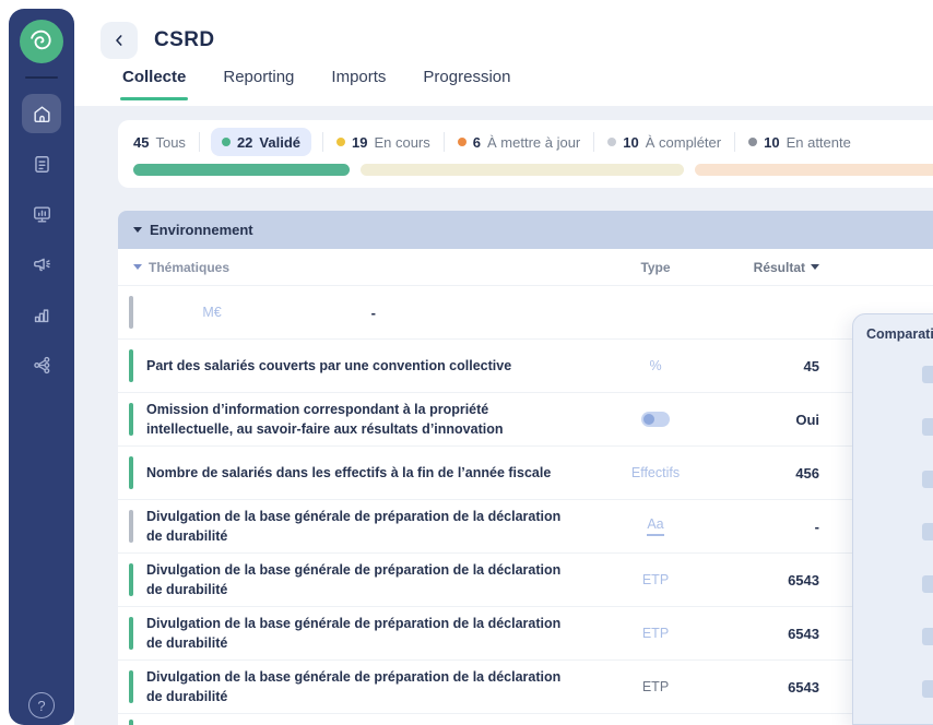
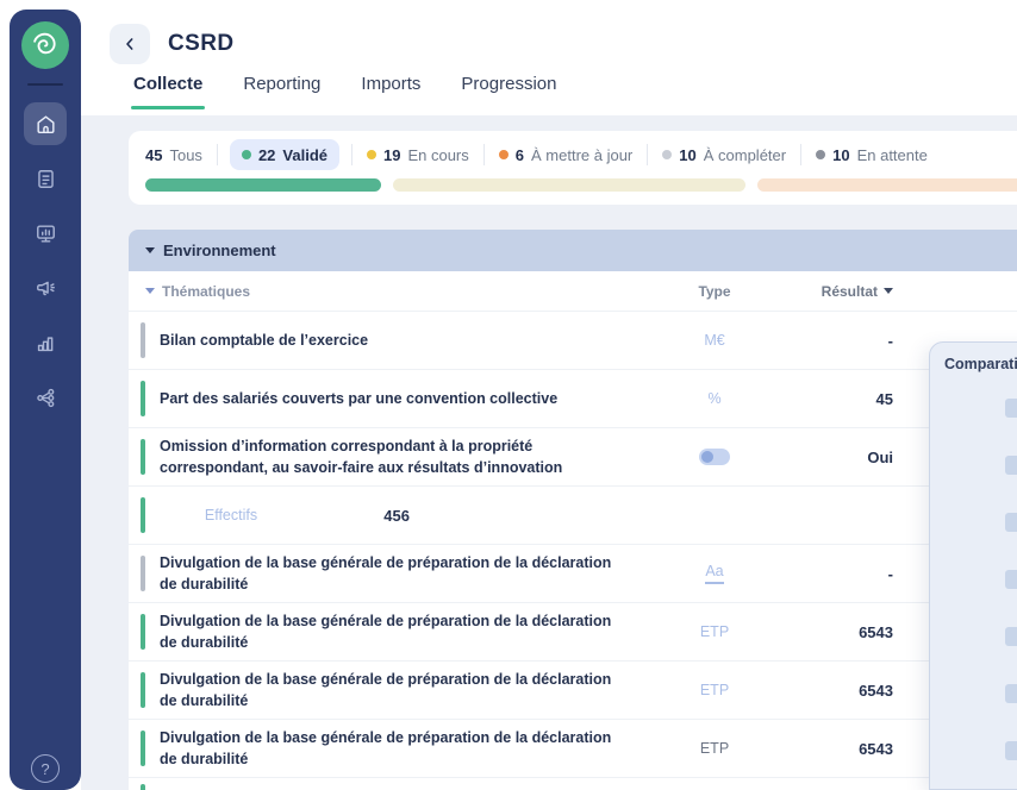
  ?
  CSRD
  Collecte
  Reporting
  Imports
  Progression
  45
  Tous
  22
  Validé
  19
  En cours
  6
  À mettre à jour
  10
  À compléter
  10
  En attente
  Environnement
  Thématiques
  Type
  Résultat
+ Bilan comptable de l’exercice
  M€
  -
  Part des salariés couverts par une convention collective
  %
  45
- Omission d’information correspondant à la propriété intellectuelle, au savoir-faire aux résultats d’innovation
+ Omission d’information correspondant à la propriété correspondant, au savoir-faire aux résultats d’innovation
  Oui
- Nombre de salariés dans les effectifs à la fin de l’année fiscale
  Effectifs
  456
  Divulgation de la base générale de préparation de la déclaration de durabilité
  Aa
  -
  Divulgation de la base générale de préparation de la déclaration de durabilité
  ETP
  6543
  Divulgation de la base générale de préparation de la déclaration de durabilité
  ETP
  6543
  Divulgation de la base générale de préparation de la déclaration de durabilité
  ETP
  6543
  Comparati
